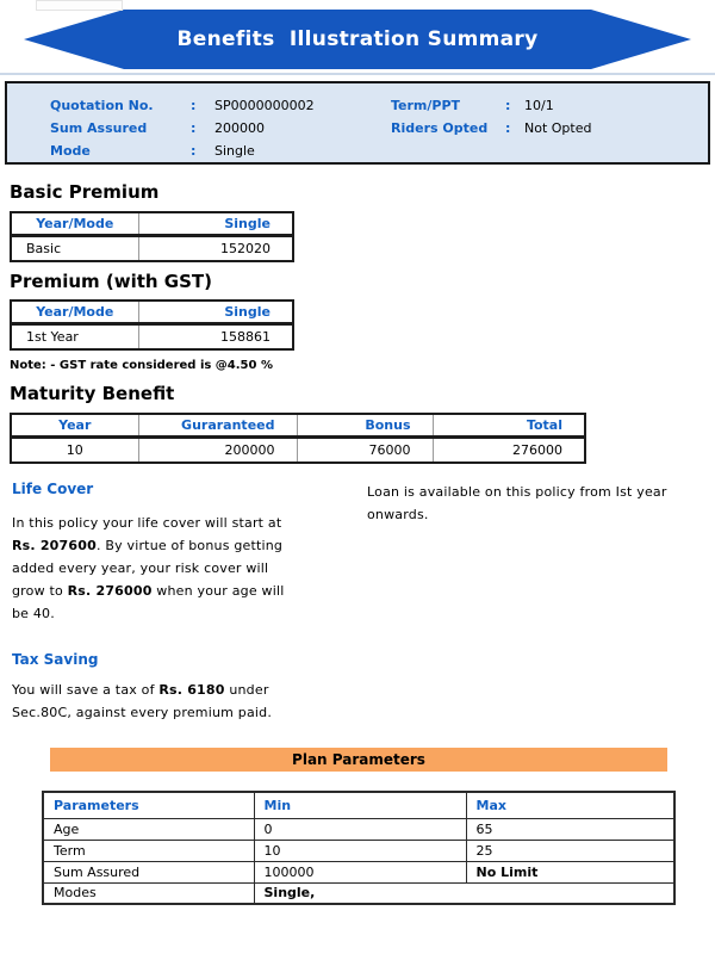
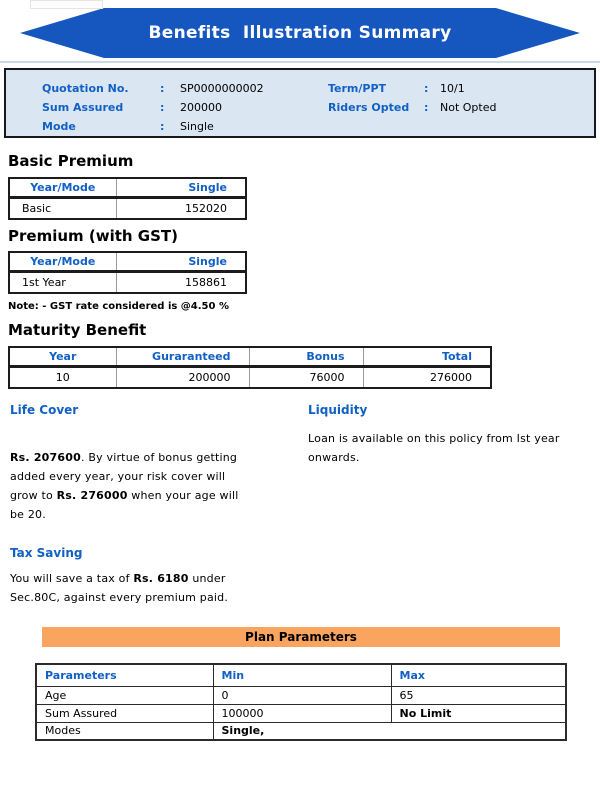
  Benefits Illustration Summary
  Quotation No.
  :
  SP0000000002
  Term/PPT
  :
  10/1
  Sum Assured
  :
  200000
  Riders Opted
  :
  Not Opted
  Mode
  :
  Single
  Basic Premium
  Year/Mode	Single
  Basic	152020
  Premium (with GST)
  Year/Mode	Single
  1st Year	158861
  Note: - GST rate considered is @4.50 %
  Maturity Benefit
  Year	Guraranteed	Bonus	Total
  10	200000	76000	276000
  Life Cover
- In this policy your life cover will start at
  Rs. 207600. By virtue of bonus getting
  added every year, your risk cover will
  grow to Rs. 276000 when your age will
- be 40.
+ be 20.
+ Liquidity
  Loan is available on this policy from Ist year
  onwards.
  Tax Saving
  You will save a tax of Rs. 6180 under
  Sec.80C, against every premium paid.
  Plan Parameters
  Parameters	Min	Max
  Age	0	65
- Term	10	25
  Sum Assured	100000	No Limit
  Modes	Single,
